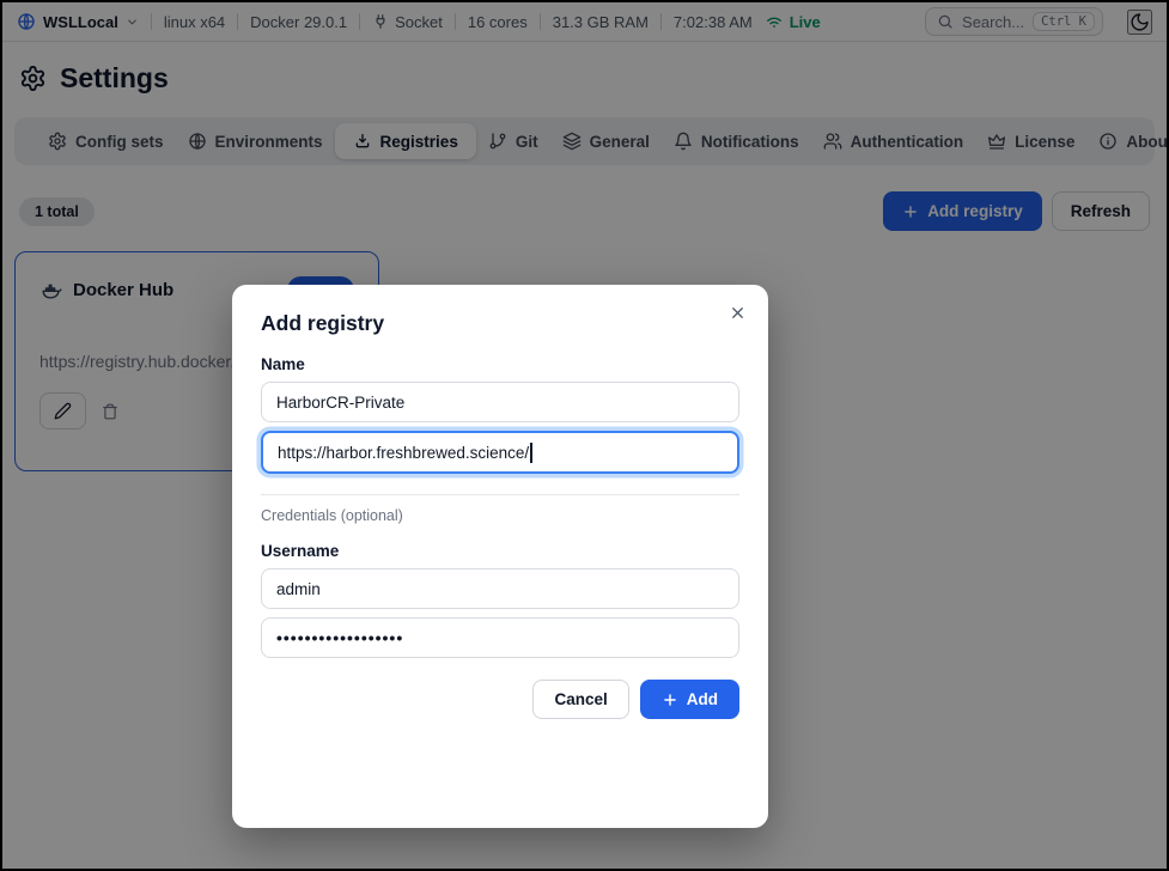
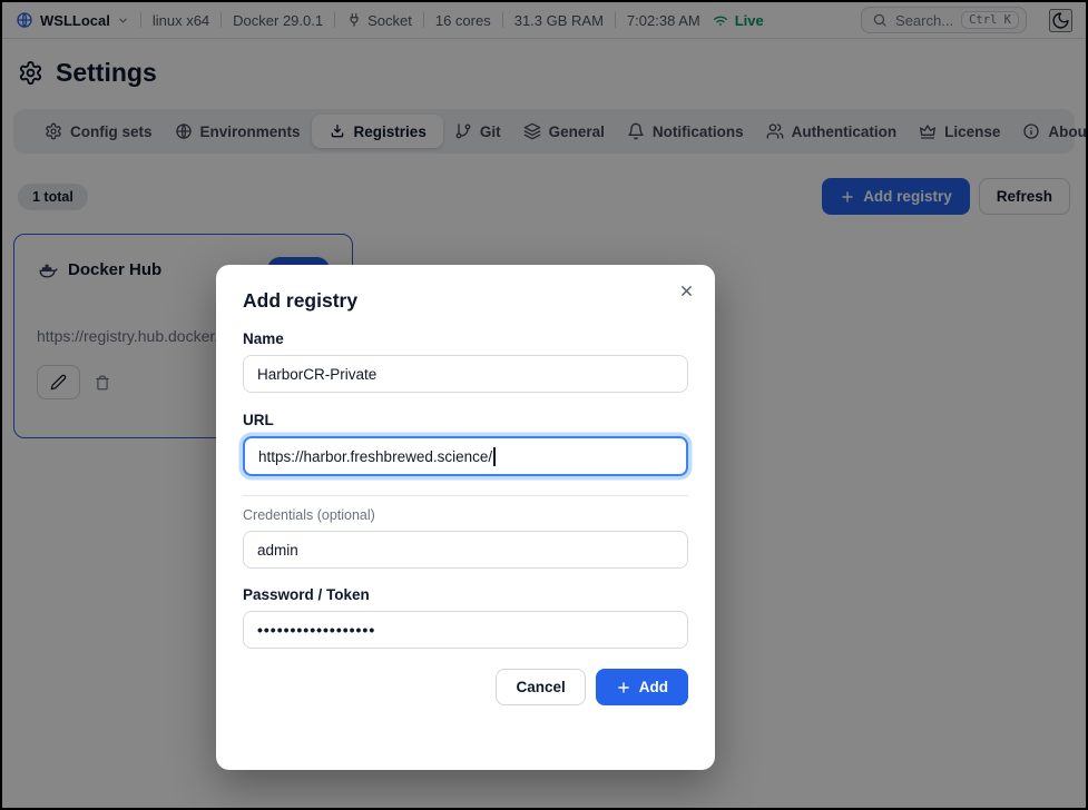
  WSLLocal
  linux x64
  Docker 29.0.1
  Socket
  16 cores
  31.3 GB RAM
  7:02:38 AM
  Live
  Search...
  Ctrl K
  Settings
  Config sets
  Environments
  Registries
  Git
  General
  Notifications
  Authentication
  License
  Abou
  1 total
  Add registry
  Refresh
  Docker Hub
  https://registry.hub.docker
  Add registry
  Name
  HarborCR-Private
+ URL
  https://harbor.freshbrewed.science/
  Credentials (optional)
- Username
  admin
+ Password / Token
  ••••••••••••••••••
  Cancel
  Add
